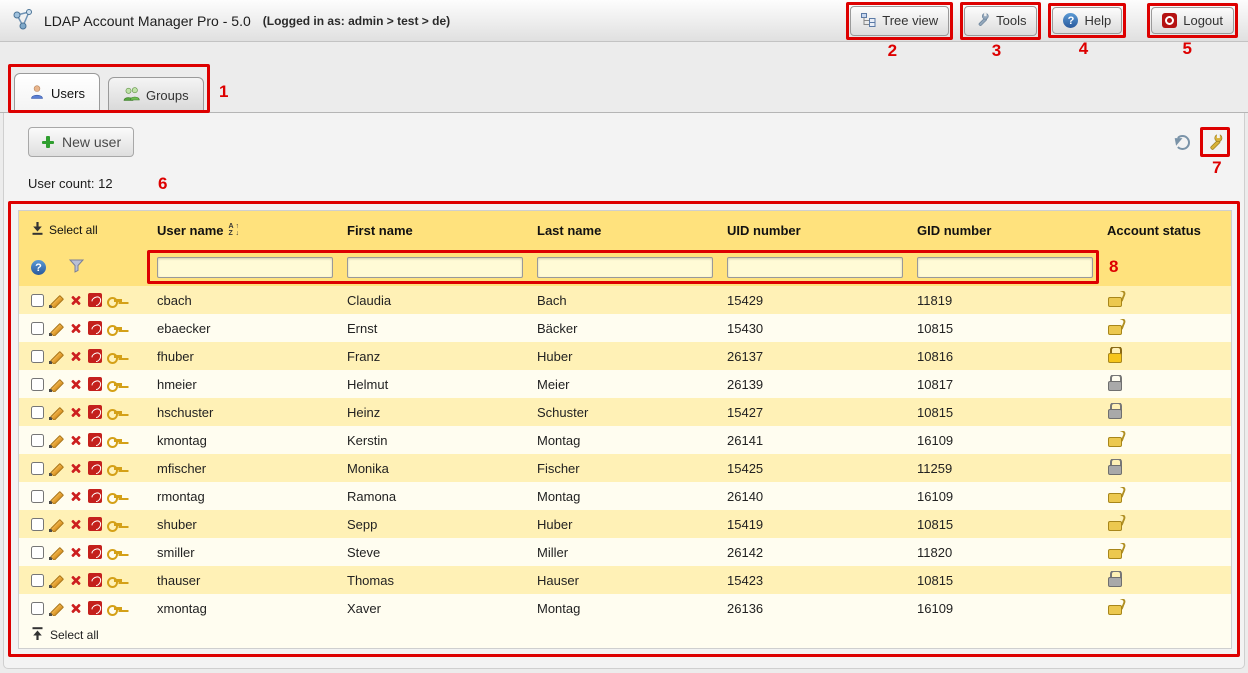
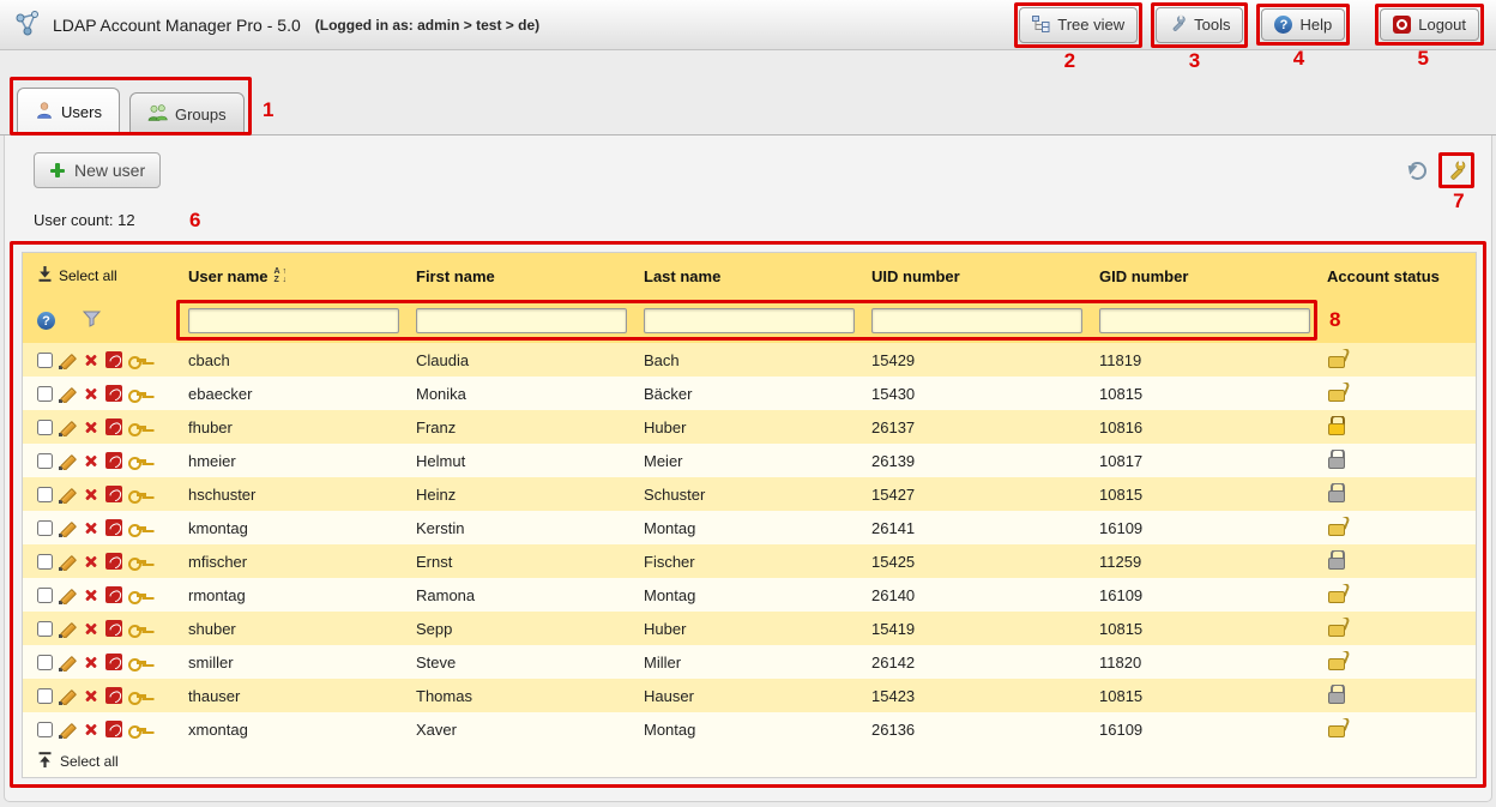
  LDAP Account Manager Pro - 5.0
  (Logged in as: admin > test > de)
  Tree view
  2
  Tools
  3
  ?
  Help
  4
  Logout
  5
  Users
  Groups
  New user
  7
  User count: 12
  6
  Select all
  User name
  First name
  Last name
  UID number
  GID number
  Account status
  ?
  8
  cbach
  Claudia
  Bach
  15429
  11819
  ebaecker
- Ernst
+ Monika
  Bäcker
  15430
  10815
  fhuber
  Franz
  Huber
  26137
  10816
  hmeier
  Helmut
  Meier
  26139
  10817
  hschuster
  Heinz
  Schuster
  15427
  10815
  kmontag
  Kerstin
  Montag
  26141
  16109
  mfischer
- Monika
+ Ernst
  Fischer
  15425
  11259
  rmontag
  Ramona
  Montag
  26140
  16109
  shuber
  Sepp
  Huber
  15419
  10815
  smiller
  Steve
  Miller
  26142
  11820
  thauser
  Thomas
  Hauser
  15423
  10815
  xmontag
  Xaver
  Montag
  26136
  16109
  Select all
  1
